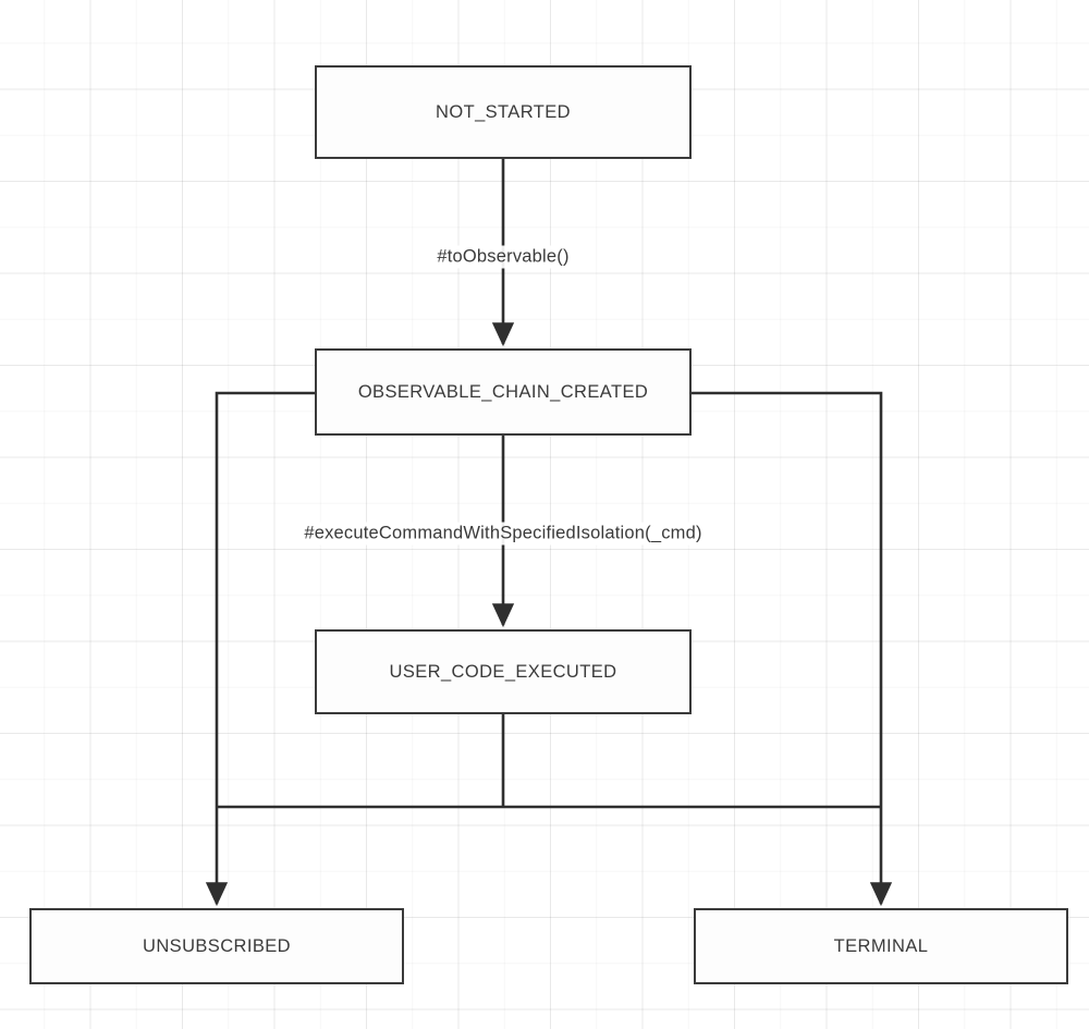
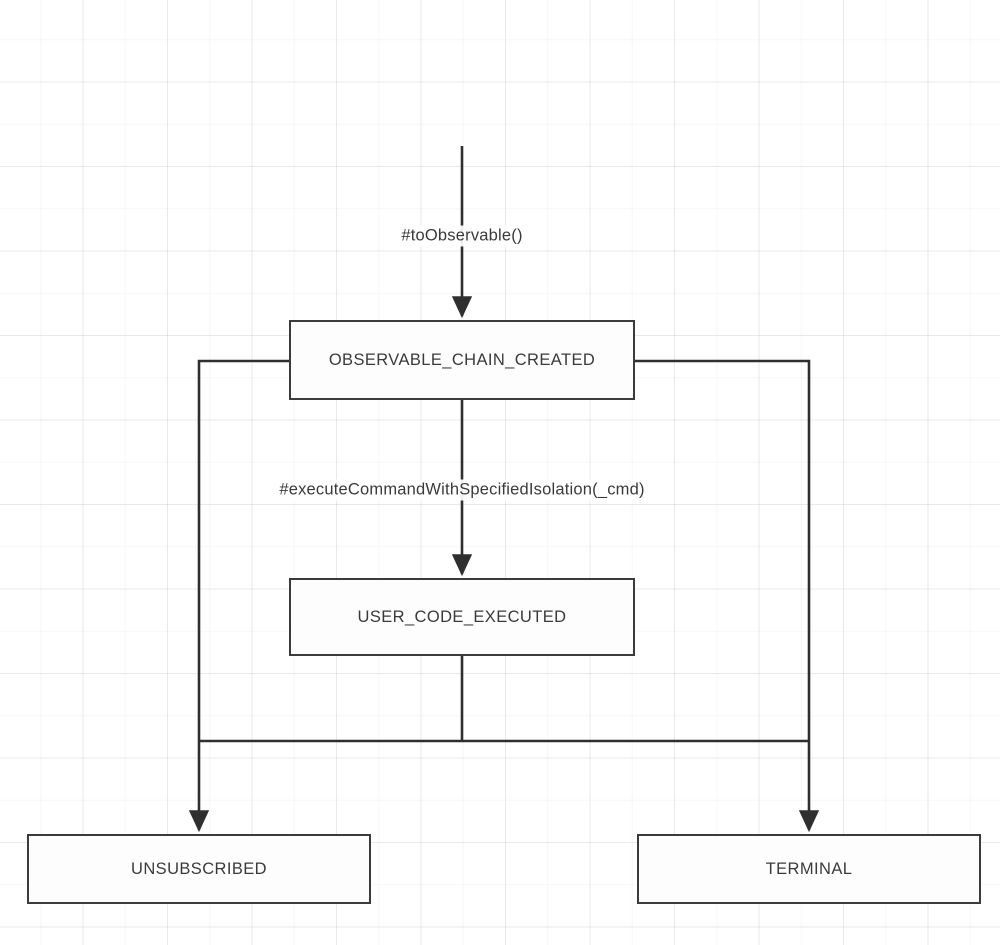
- NOT_STARTED
  OBSERVABLE_CHAIN_CREATED
  USER_CODE_EXECUTED
  UNSUBSCRIBED
  TERMINAL
  #toObservable()
  #executeCommandWithSpecifiedIsolation(_cmd)
